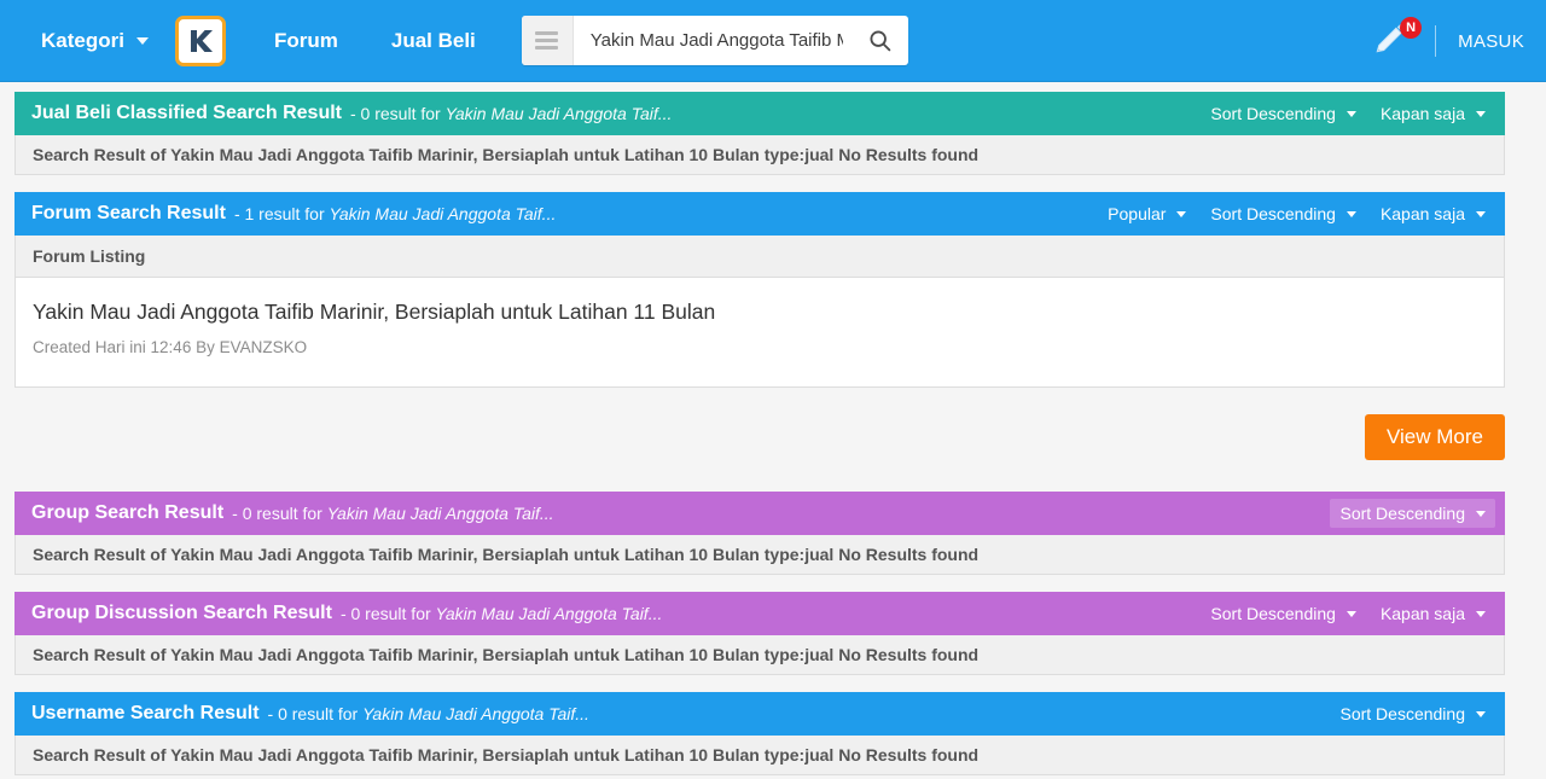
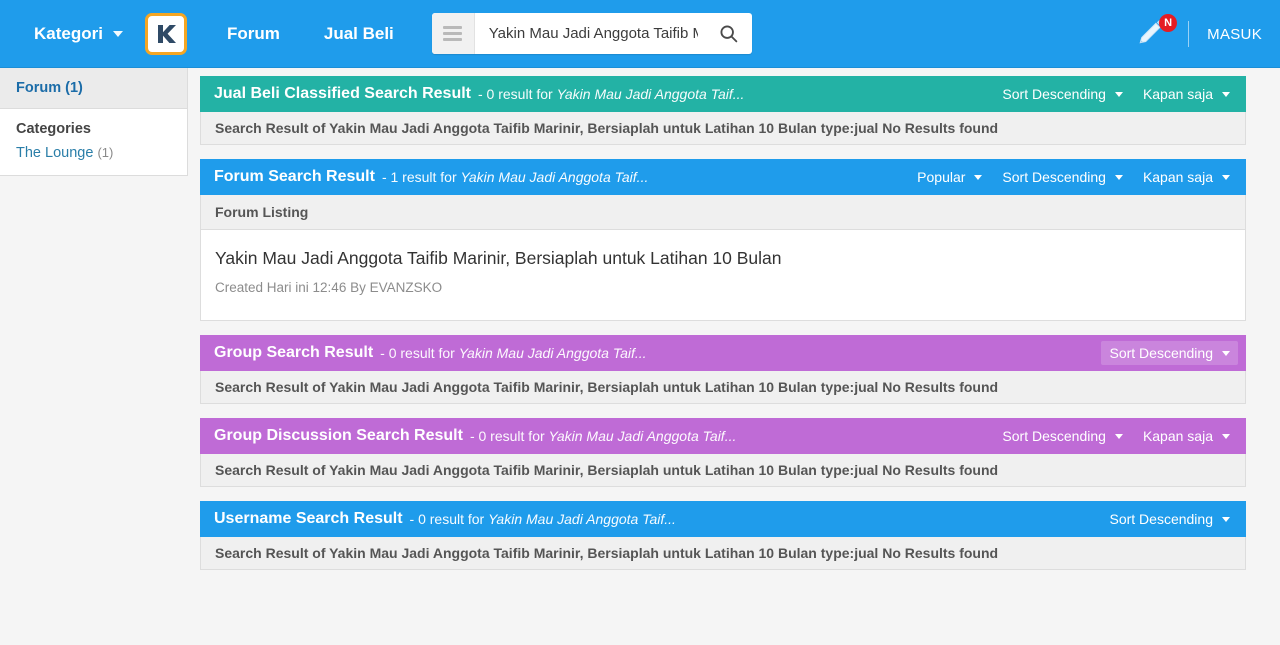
  Kategori
  Forum
  Jual Beli
  Yakin Mau Jadi Anggota Taifib
  N
  MASUK
+ Forum (1)
+ Categories
+ The Lounge (1)
  Jual Beli Classified Search Result
  - 0 result for Yakin Mau Jadi Anggota Taif...
  Sort Descending
  Kapan saja
  Search Result of Yakin Mau Jadi Anggota Taifib Marinir, Bersiaplah untuk Latihan 10 Bulan type:jual No Results found
  Forum Search Result
  - 1 result for Yakin Mau Jadi Anggota Taif...
  Popular
  Sort Descending
  Kapan saja
  Forum Listing
- Yakin Mau Jadi Anggota Taifib Marinir, Bersiaplah untuk Latihan 11 Bulan
+ Yakin Mau Jadi Anggota Taifib Marinir, Bersiaplah untuk Latihan 10 Bulan
  Created Hari ini 12:46 By EVANZSKO
- View More
  Group Search Result
  - 0 result for Yakin Mau Jadi Anggota Taif...
  Sort Descending
  Search Result of Yakin Mau Jadi Anggota Taifib Marinir, Bersiaplah untuk Latihan 10 Bulan type:jual No Results found
  Group Discussion Search Result
  - 0 result for Yakin Mau Jadi Anggota Taif...
  Sort Descending
  Kapan saja
  Search Result of Yakin Mau Jadi Anggota Taifib Marinir, Bersiaplah untuk Latihan 10 Bulan type:jual No Results found
  Username Search Result
  - 0 result for Yakin Mau Jadi Anggota Taif...
  Sort Descending
  Search Result of Yakin Mau Jadi Anggota Taifib Marinir, Bersiaplah untuk Latihan 10 Bulan type:jual No Results found
